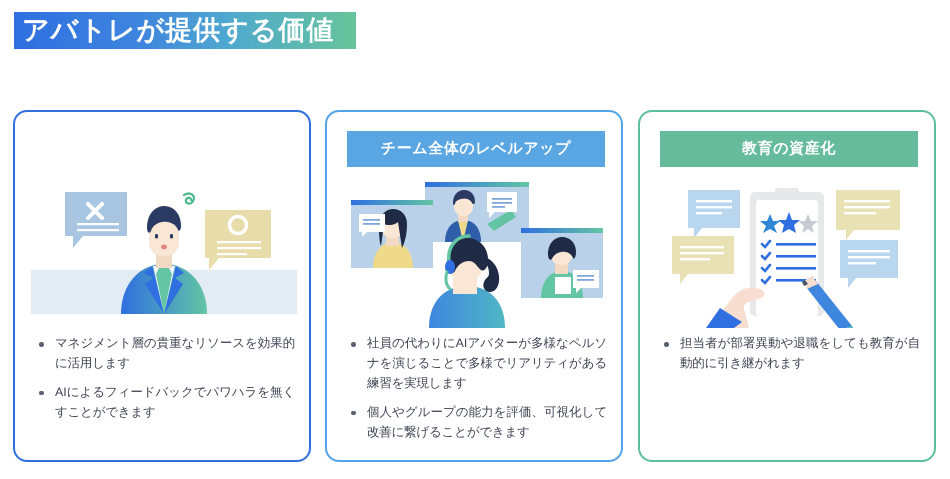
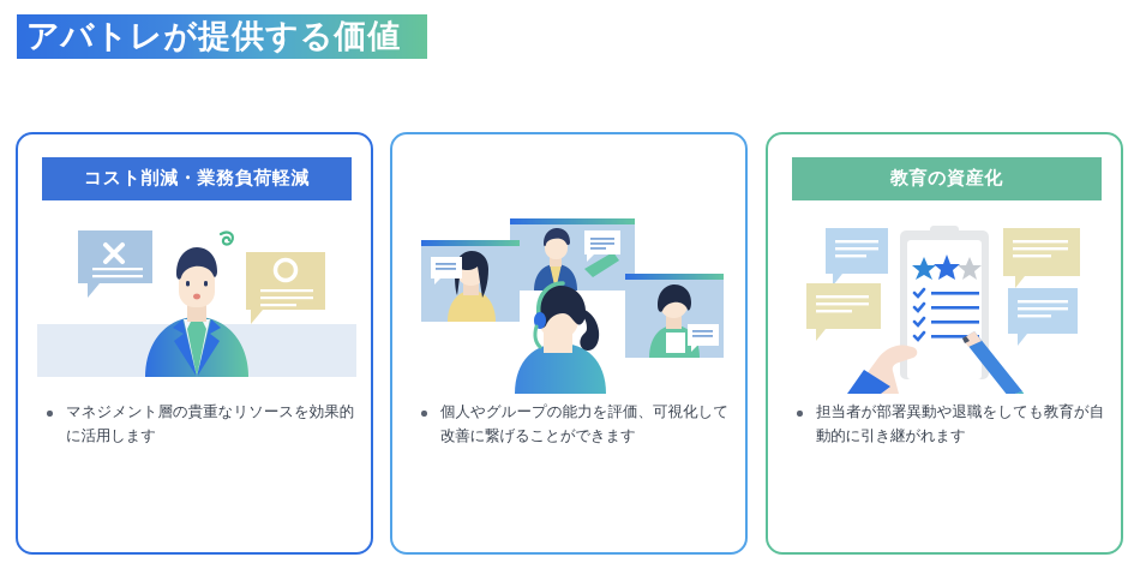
  アバトレが提供する価値
+ コスト削減・業務負荷軽減
  マネジメント層の貴重なリソースを効果的に活用します
- AIによるフィードバックでパワハラを無くすことができます
- チーム全体のレベルアップ
- 社員の代わりにAIアバターが多様なペルソナを演じることで多様でリアリティがある練習を実現します
  個人やグループの能力を評価、可視化して改善に繋げることができます
  教育の資産化
  担当者が部署異動や退職をしても教育が自動的に引き継がれます
